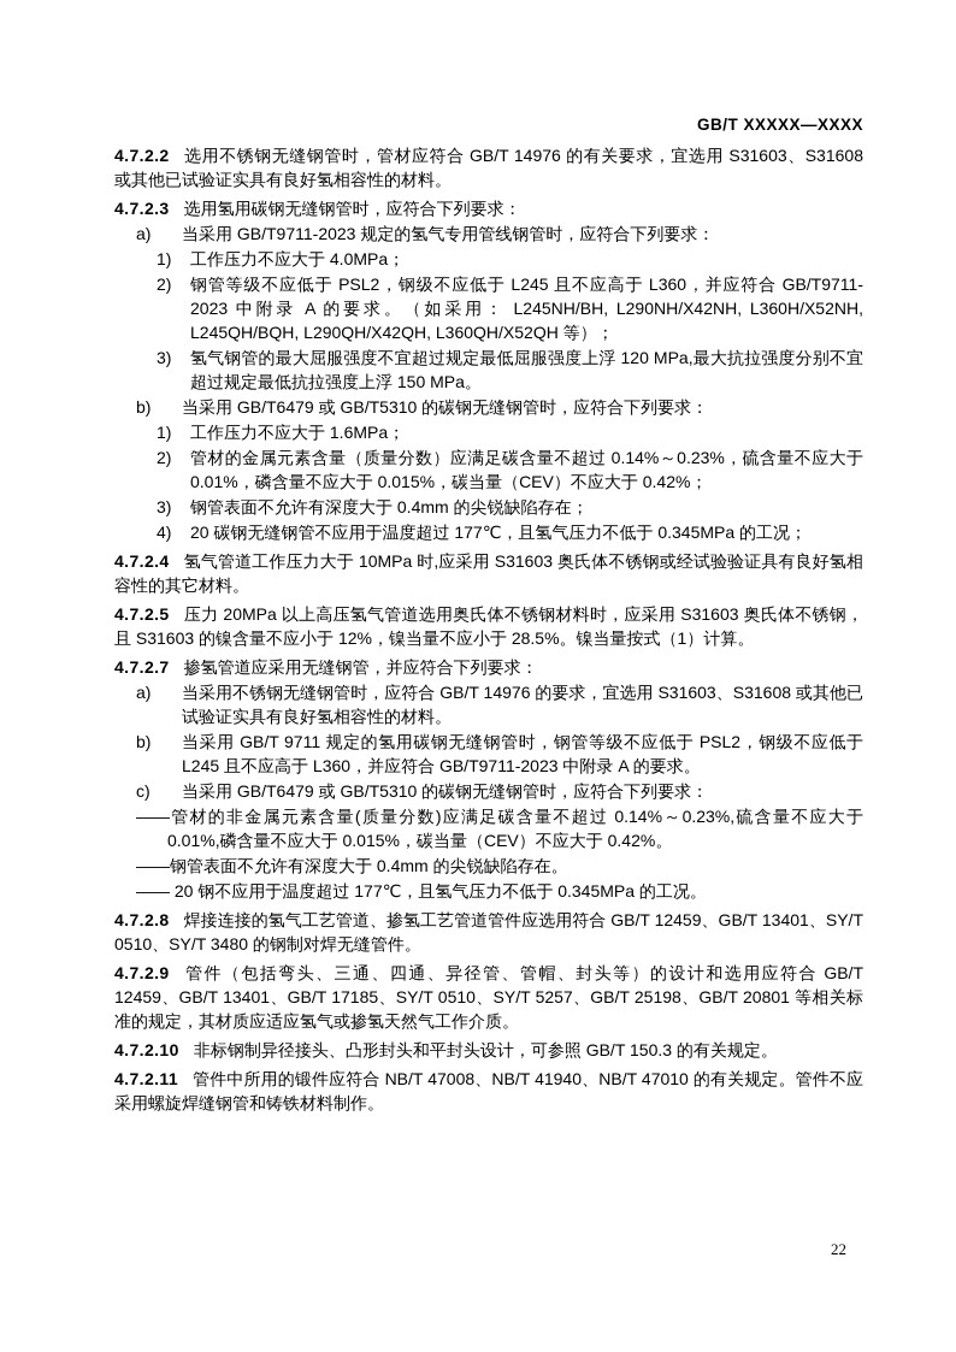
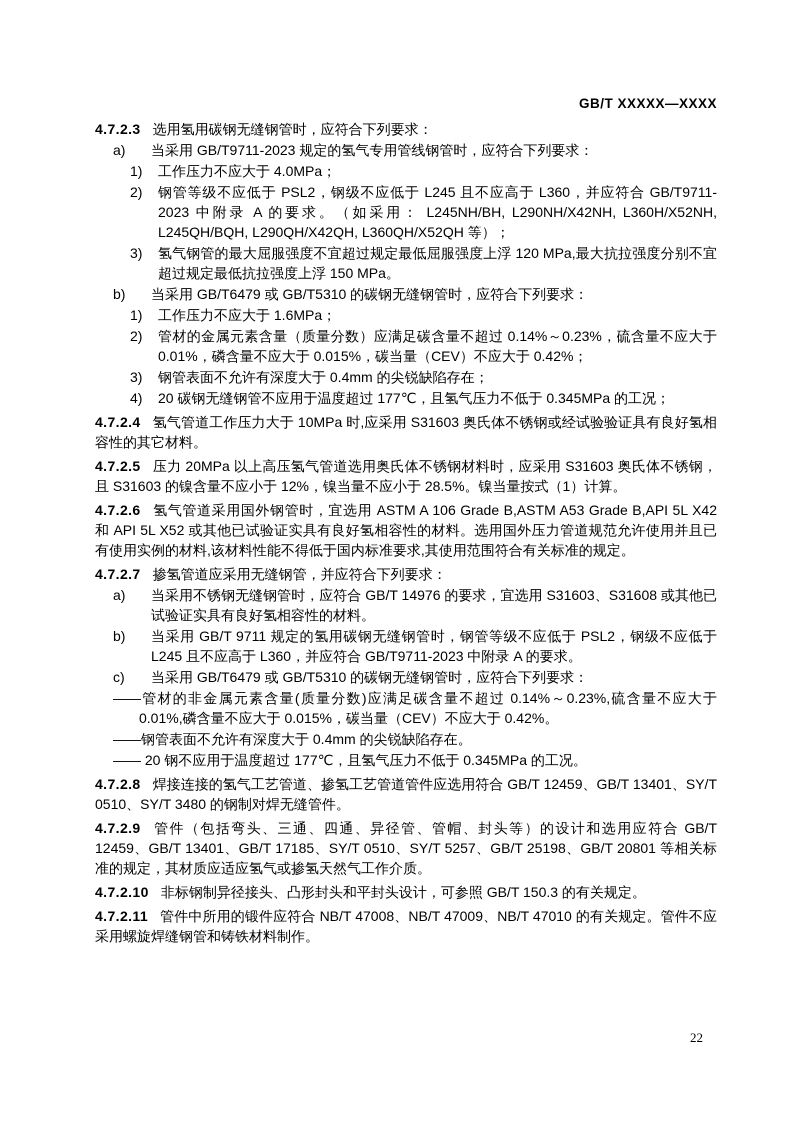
  GB/T XXXXX—XXXX
- 4.7.2.2 选用不锈钢无缝钢管时，管材应符合 GB/T 14976 的有关要求，宜选用 S31603、S31608 或其他已试验证实具有良好氢相容性的材料。
  4.7.2.3 选用氢用碳钢无缝钢管时，应符合下列要求：
  a)
  当采用 GB/T9711-2023 规定的氢气专用管线钢管时，应符合下列要求：
  1)
  工作压力不应大于 4.0MPa；
  2)
  钢管等级不应低于 PSL2，钢级不应低于 L245 且不应高于 L360，并应符合 GB/T9711-2023 中附录 A 的要求。（如采用： L245NH/BH, L290NH/X42NH, L360H/X52NH, L245QH/BQH, L290QH/X42QH, L360QH/X52QH 等）；
  3)
  氢气钢管的最大屈服强度不宜超过规定最低屈服强度上浮 120 MPa,最大抗拉强度分别不宜超过规定最低抗拉强度上浮 150 MPa。
  b)
  当采用 GB/T6479 或 GB/T5310 的碳钢无缝钢管时，应符合下列要求：
  1)
  工作压力不应大于 1.6MPa；
  2)
  管材的金属元素含量（质量分数）应满足碳含量不超过 0.14%～0.23%，硫含量不应大于 0.01%，磷含量不应大于 0.015%，碳当量（CEV）不应大于 0.42%；
  3)
  钢管表面不允许有深度大于 0.4mm 的尖锐缺陷存在；
  4)
  20 碳钢无缝钢管不应用于温度超过 177℃，且氢气压力不低于 0.345MPa 的工况；
  4.7.2.4 氢气管道工作压力大于 10MPa 时,应采用 S31603 奥氏体不锈钢或经试验验证具有良好氢相容性的其它材料。
  4.7.2.5 压力 20MPa 以上高压氢气管道选用奥氏体不锈钢材料时，应采用 S31603 奥氏体不锈钢，且 S31603 的镍含量不应小于 12%，镍当量不应小于 28.5%。镍当量按式（1）计算。
+ 4.7.2.6 氢气管道采用国外钢管时，宜选用 ASTM A 106 Grade B,ASTM A53 Grade B,API 5L X42 和 API 5L X52 或其他已试验证实具有良好氢相容性的材料。选用国外压力管道规范允许使用并且已有使用实例的材料,该材料性能不得低于国内标准要求,其使用范围符合有关标准的规定。
  4.7.2.7 掺氢管道应采用无缝钢管，并应符合下列要求：
  a)
  当采用不锈钢无缝钢管时，应符合 GB/T 14976 的要求，宜选用 S31603、S31608 或其他已试验证实具有良好氢相容性的材料。
  b)
  当采用 GB/T 9711 规定的氢用碳钢无缝钢管时，钢管等级不应低于 PSL2，钢级不应低于 L245 且不应高于 L360，并应符合 GB/T9711-2023 中附录 A 的要求。
  c)
  当采用 GB/T6479 或 GB/T5310 的碳钢无缝钢管时，应符合下列要求：
  ——管材的非金属元素含量(质量分数)应满足碳含量不超过 0.14%～0.23%,硫含量不应大于 0.01%,磷含量不应大于 0.015%，碳当量（CEV）不应大于 0.42%。
  ——钢管表面不允许有深度大于 0.4mm 的尖锐缺陷存在。
  —— 20 钢不应用于温度超过 177℃，且氢气压力不低于 0.345MPa 的工况。
  4.7.2.8 焊接连接的氢气工艺管道、掺氢工艺管道管件应选用符合 GB/T 12459、GB/T 13401、SY/T 0510、SY/T 3480 的钢制对焊无缝管件。
  4.7.2.9 管件（包括弯头、三通、四通、异径管、管帽、封头等）的设计和选用应符合 GB/T 12459、GB/T 13401、GB/T 17185、SY/T 0510、SY/T 5257、GB/T 25198、GB/T 20801 等相关标准的规定，其材质应适应氢气或掺氢天然气工作介质。
  4.7.2.10 非标钢制异径接头、凸形封头和平封头设计，可参照 GB/T 150.3 的有关规定。
- 4.7.2.11 管件中所用的锻件应符合 NB/T 47008、NB/T 41940、NB/T 47010 的有关规定。管件不应采用螺旋焊缝钢管和铸铁材料制作。
+ 4.7.2.11 管件中所用的锻件应符合 NB/T 47008、NB/T 47009、NB/T 47010 的有关规定。管件不应采用螺旋焊缝钢管和铸铁材料制作。
  22
